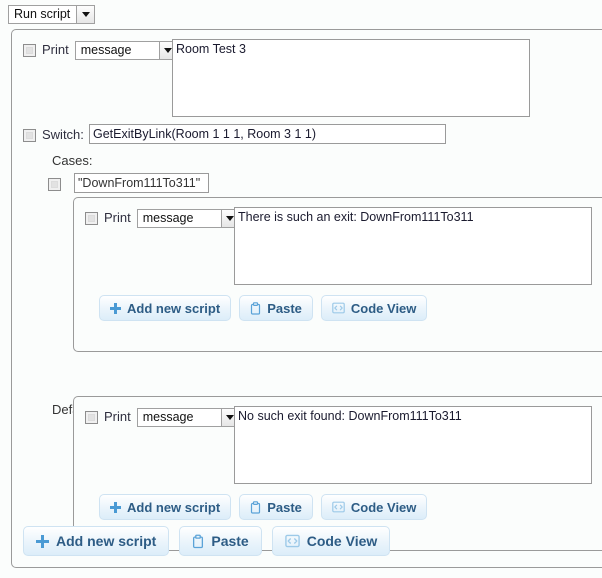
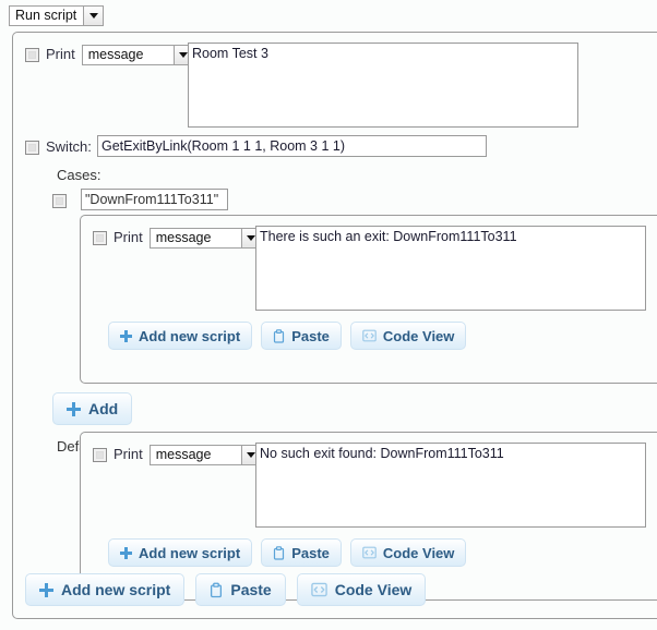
  Run script
  Print
  message
  Room Test 3
  Switch:
  GetExitByLink(Room 1 1 1, Room 3 1 1)
  Cases:
  "DownFrom111To311"
  Print
  message
  There is such an exit: DownFrom111To311
  Add new script
  Paste
  Code View
+ Add
  Print
  message
  No such exit found: DownFrom111To311
  Add new script
  Paste
  Code View
  Add new script
  Paste
  Code View
